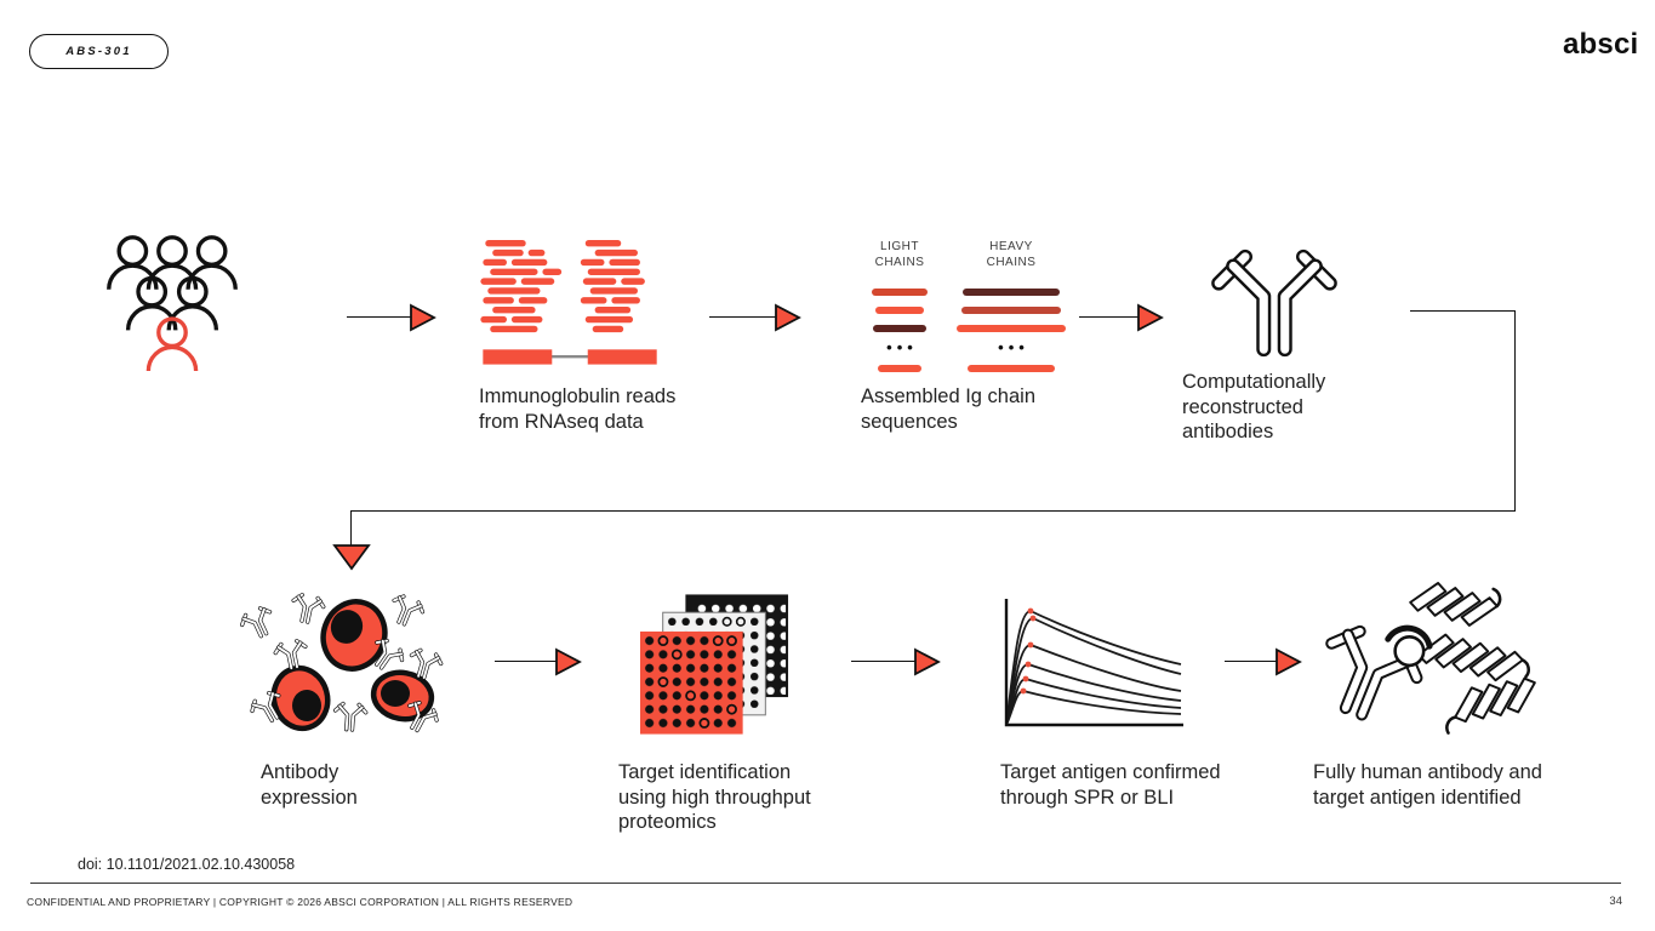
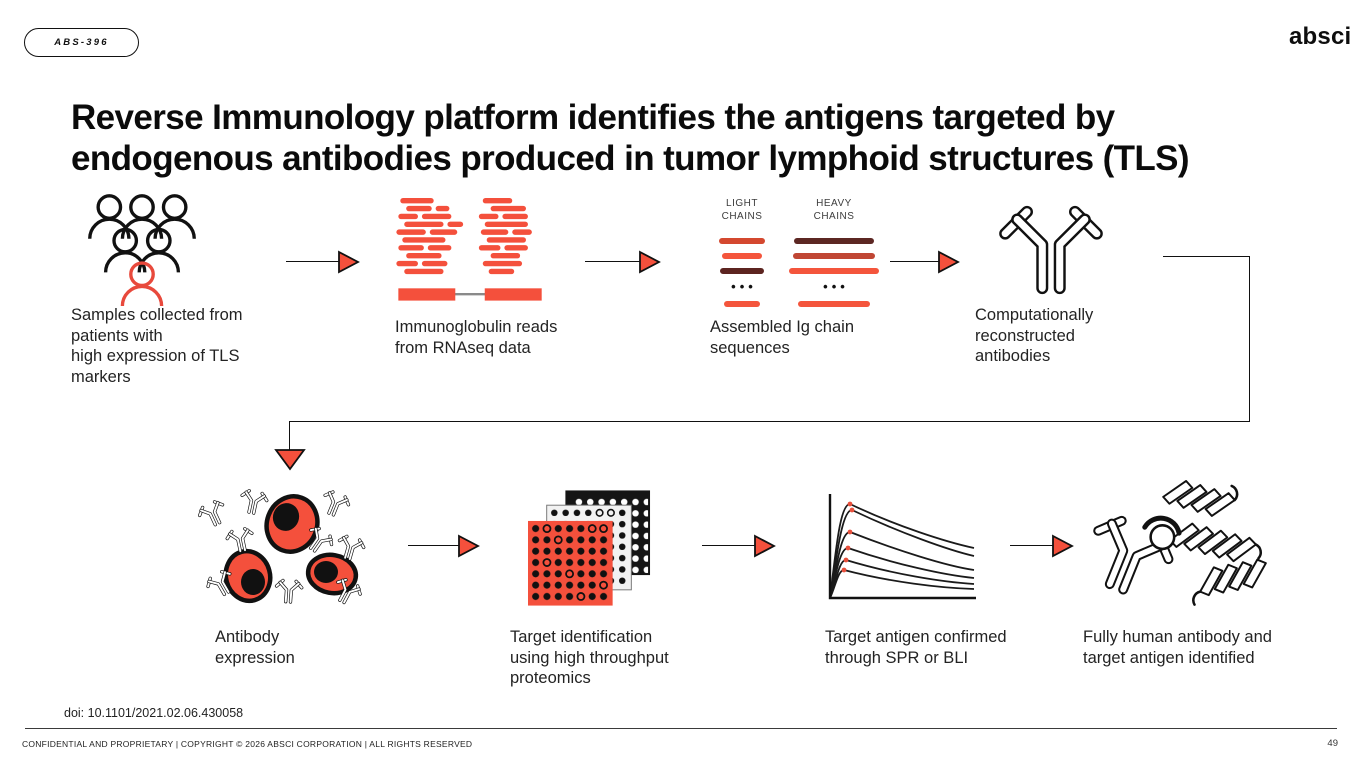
- ABS-301
+ ABS-396
  absci
+ Reverse Immunology platform identifies the antigens targeted by
+ endogenous antibodies produced in tumor lymphoid structures (TLS)
+ Samples collected from
+ patients with
+ high expression of TLS
+ markers
  Immunoglobulin reads
  from RNAseq data
  LIGHT
  CHAINS
  •••
  HEAVY
  CHAINS
  •••
  Assembled Ig chain
  sequences
  Computationally
  reconstructed
  antibodies
  Antibody
  expression
  Target identification
  using high throughput
  proteomics
  Target antigen confirmed
  through SPR or BLI
  Fully human antibody and
  target antigen identified
- doi: 10.1101/2021.02.10.430058
+ doi: 10.1101/2021.02.06.430058
  CONFIDENTIAL AND PROPRIETARY | COPYRIGHT © 2026 ABSCI CORPORATION | ALL RIGHTS RESERVED
- 34
+ 49
